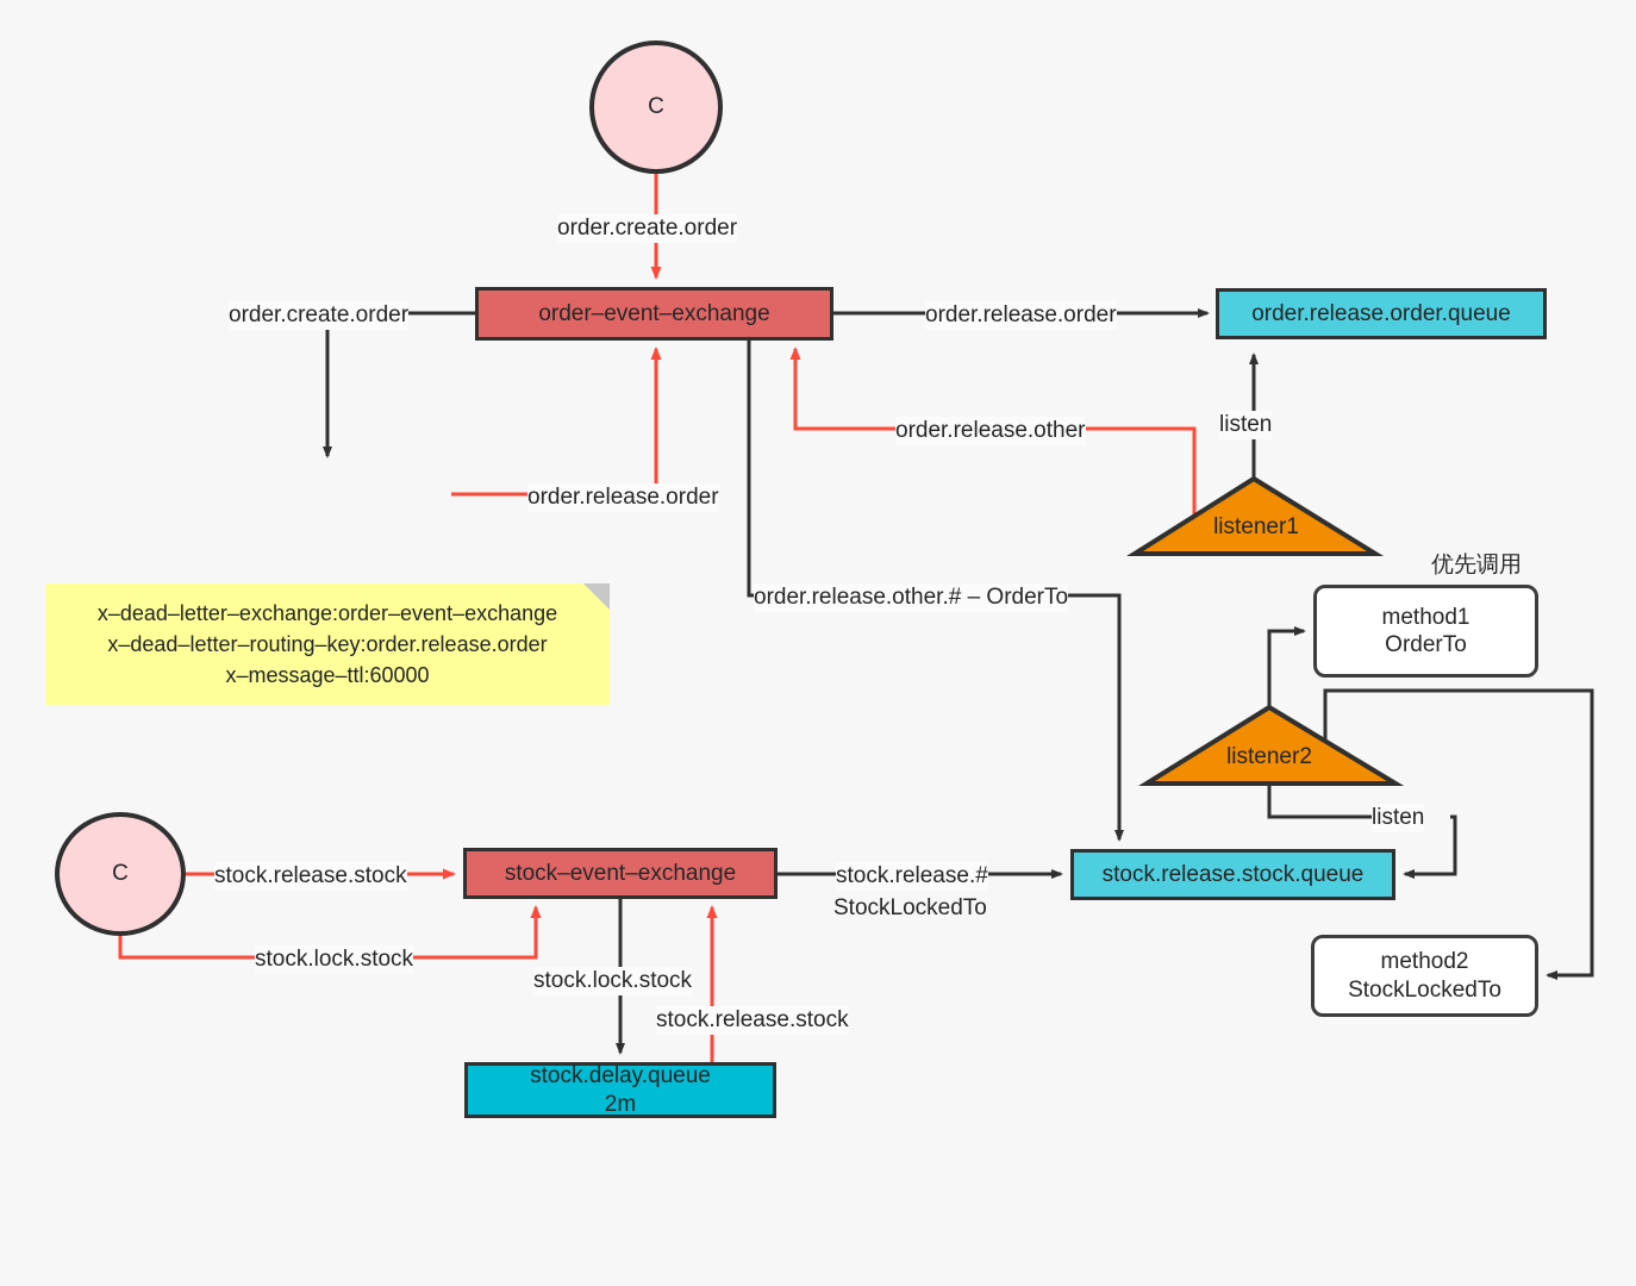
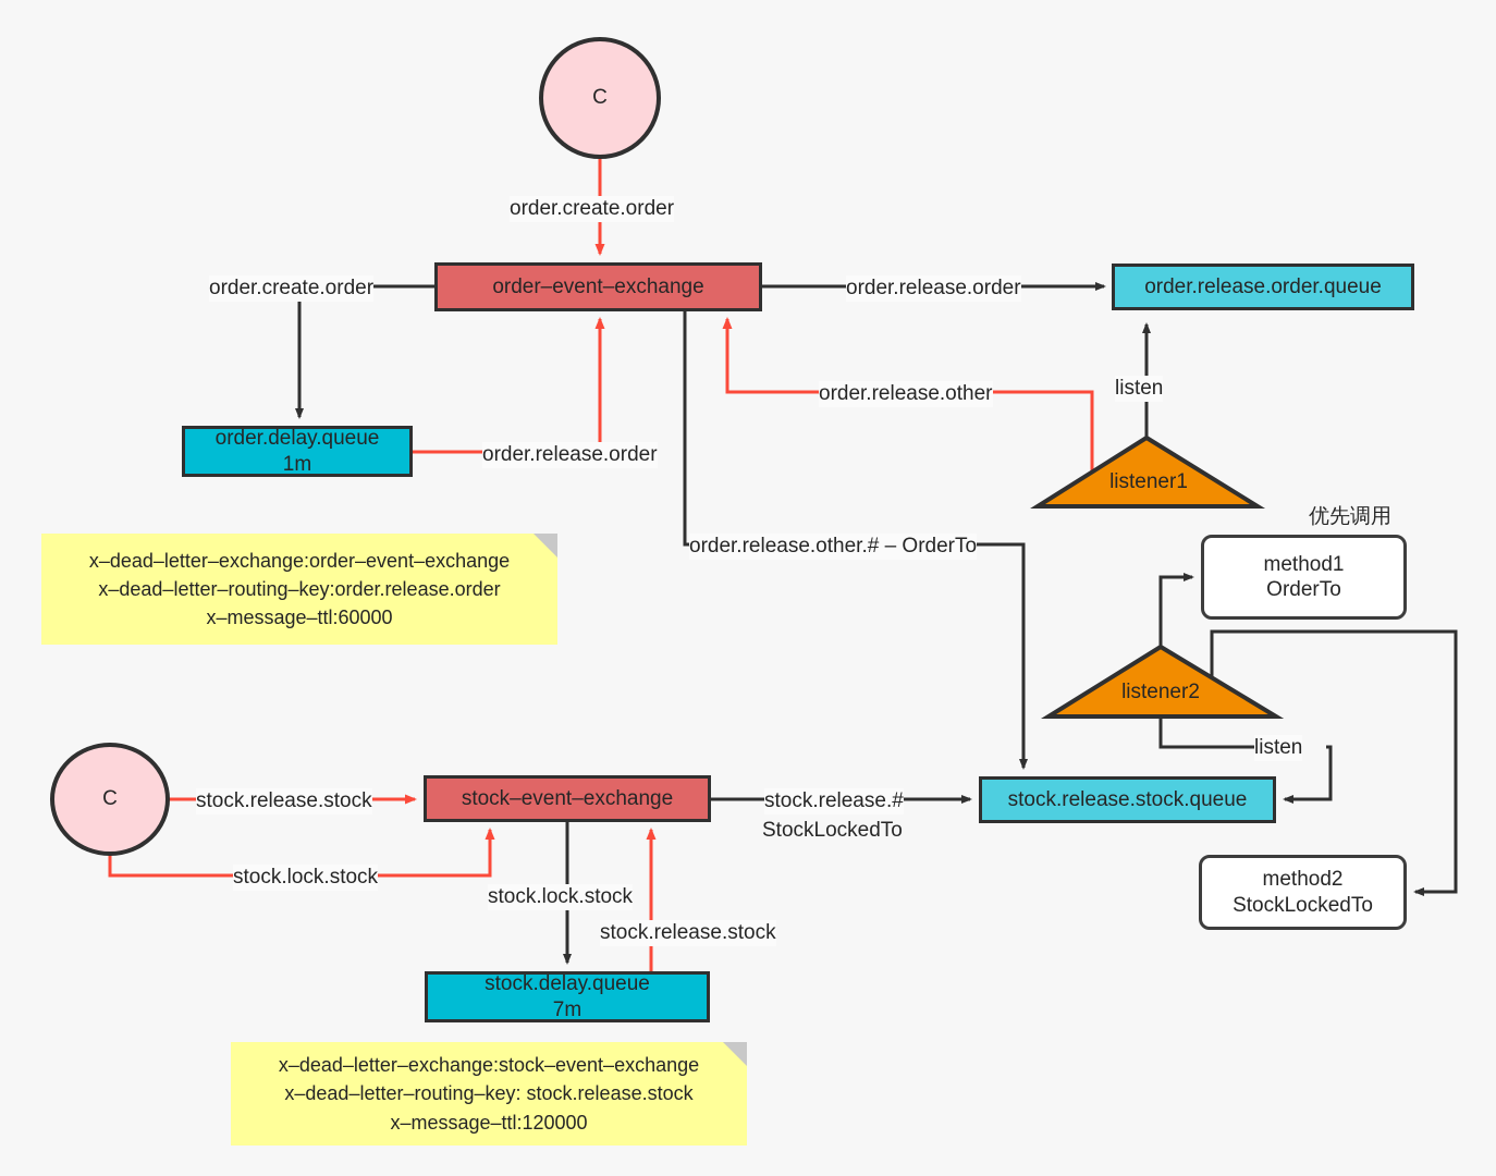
  C
  C
  order–event–exchange
  stock–event–exchange
  order.release.order.queue
  stock.release.stock.queue
+ order.delay.queue
+ 1m
  stock.delay.queue
- 2m
+ 7m
  method1
  OrderTo
  method2
  StockLockedTo
  listener1
  listener2
  x–dead–letter–exchange:order–event–exchange
  x–dead–letter–routing–key:order.release.order
  x–message–ttl:60000
+ x–dead–letter–exchange:stock–event–exchange
+ x–dead–letter–routing–key: stock.release.stock
+ x–message–ttl:120000
  order.create.order
  order.create.order
  order.release.order
  order.release.order
  order.release.other
  order.release.other.# – OrderTo
  listen
  listen
  stock.release.stock
  stock.lock.stock
  stock.lock.stock
  stock.release.stock
  stock.release.#
  StockLockedTo
  优先调用
